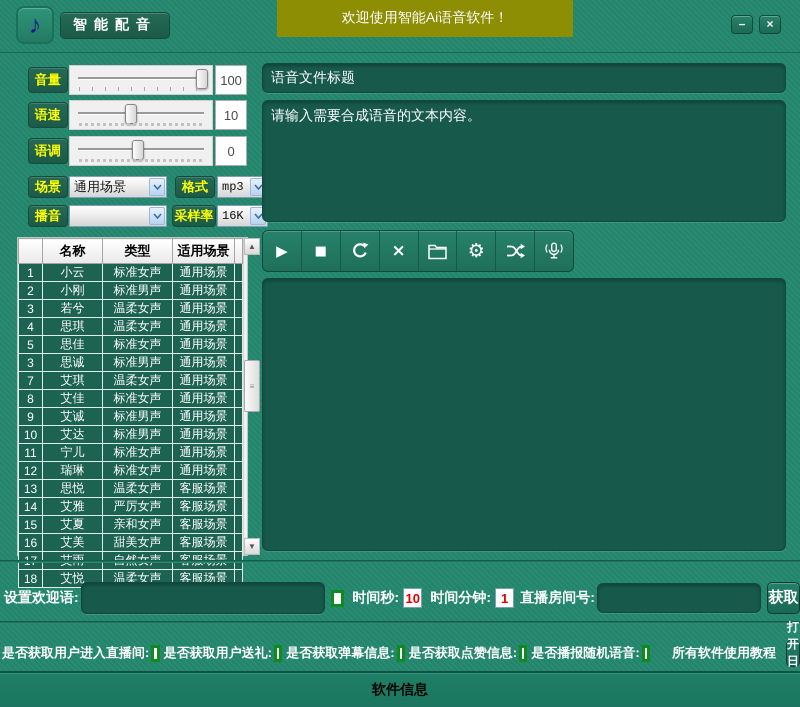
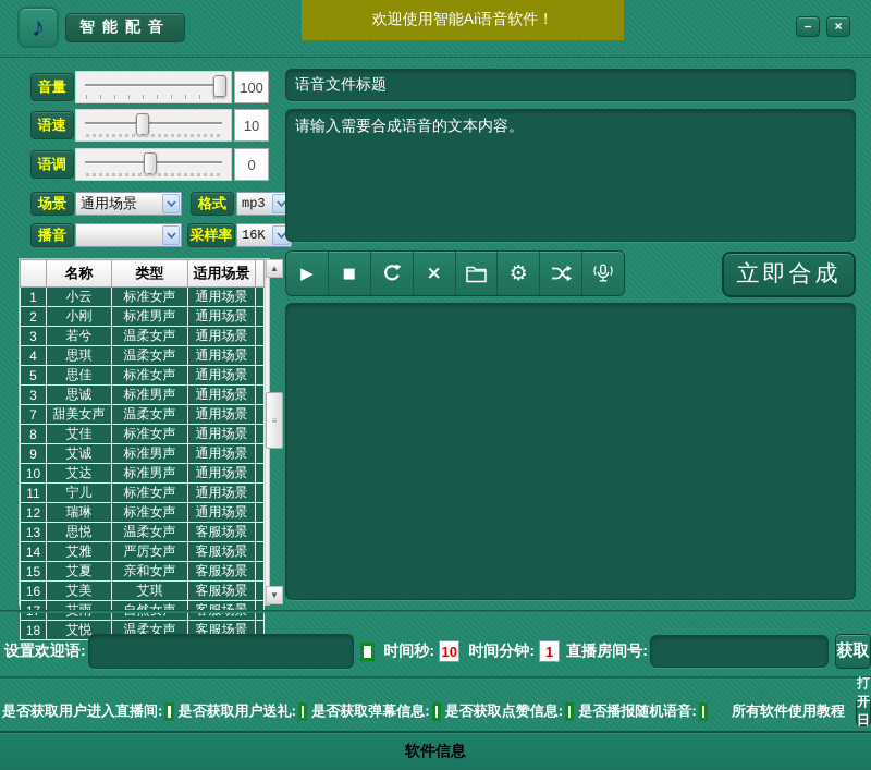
  ♪
  智能配音
  欢迎使用智能Ai语音软件！
  －
  ×
  音量
  100
  语速
  10
  语调
  0
  场景
  通用场景
  格式
  mp3
  播音
  采样率
  16K
  	名称	类型	适用场景
  1	小云	标准女声	通用场景
  2	小刚	标准男声	通用场景
  3	若兮	温柔女声	通用场景
  4	思琪	温柔女声	通用场景
  5	思佳	标准女声	通用场景
  3	思诚	标准男声	通用场景
- 7	艾琪	温柔女声	通用场景
+ 7	甜美女声	温柔女声	通用场景
  8	艾佳	标准女声	通用场景
  9	艾诚	标准男声	通用场景
  10	艾达	标准男声	通用场景
  11	宁儿	标准女声	通用场景
  12	瑞琳	标准女声	通用场景
  13	思悦	温柔女声	客服场景
  14	艾雅	严厉女声	客服场景
  15	艾夏	亲和女声	客服场景
- 16	艾美	甜美女声	客服场景
+ 16	艾美	艾琪	客服场景
  18	艾悦	温柔女声	客服场景
  ▲
  ≡
  ▼
  语音文件标题
  请输入需要合成语音的文本内容。
  ▶
  ■
  ×
  ⚙
+ 立即合成
  设置欢迎语:
  时间秒:
  10
  时间分钟:
  1
  直播房间号:
  获取
  是否获取用户进入直播间:
  是否获取用户送礼:
  是否获取弹幕信息:
  是否获取点赞信息:
  是否播报随机语音:
  所有软件使用教程
  打开日
  软件信息
